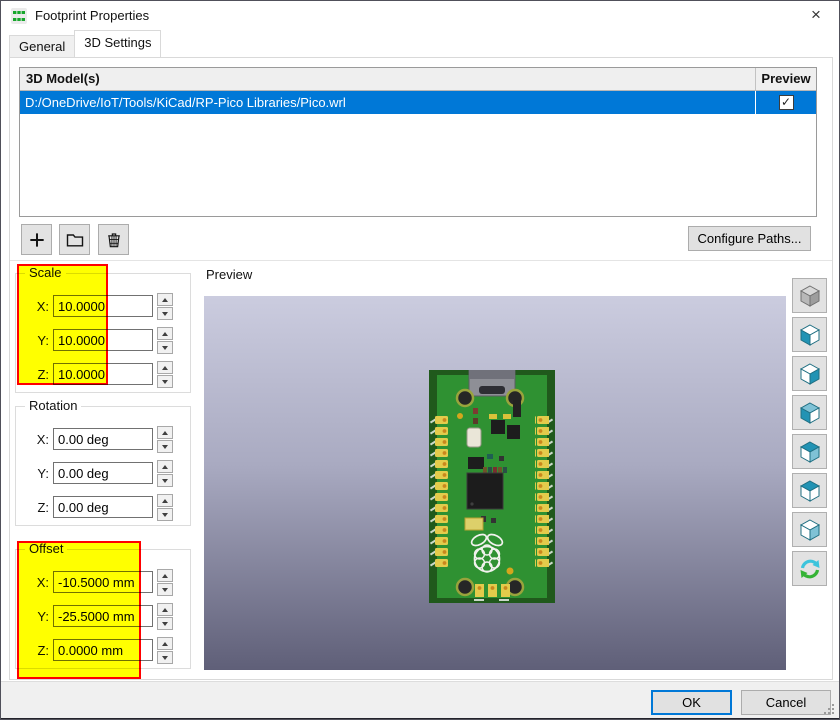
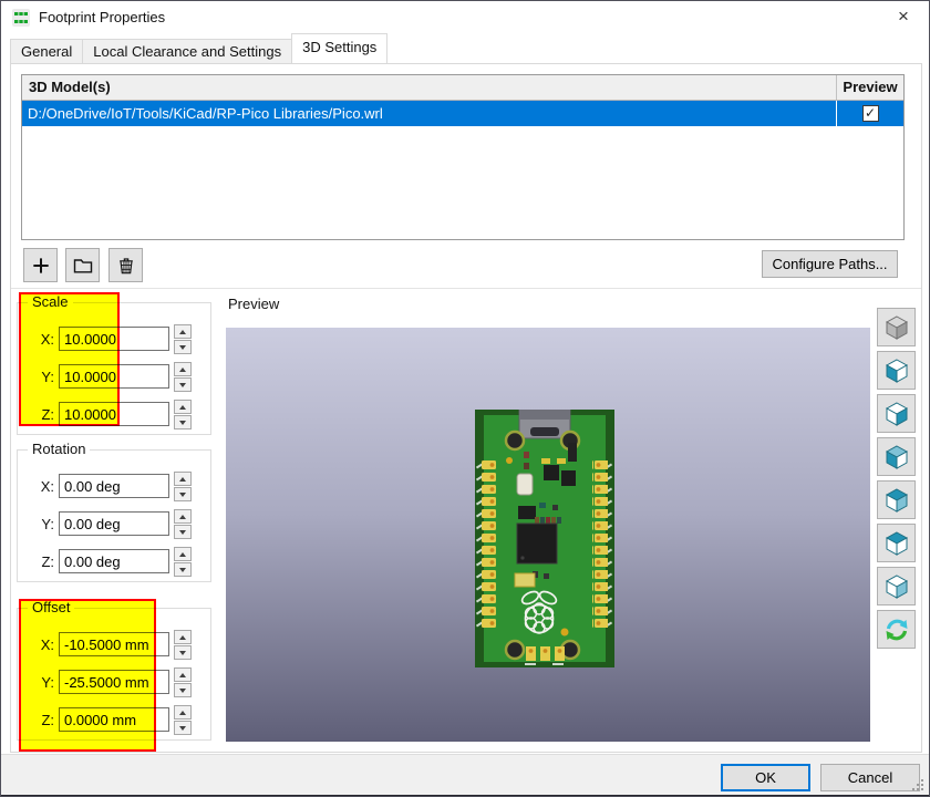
  Footprint Properties
  ×
  General
+ Local Clearance and Settings
  3D Settings
  3D Model(s)
  Preview
  D:/OneDrive/IoT/Tools/KiCad/RP-Pico Libraries/Pico.wrl
  ✓
  Configure Paths...
  Rotation
  X:
  0.00 deg
  Y:
  0.00 deg
  Z:
  0.00 deg
  Preview
  OK
  Cancel
